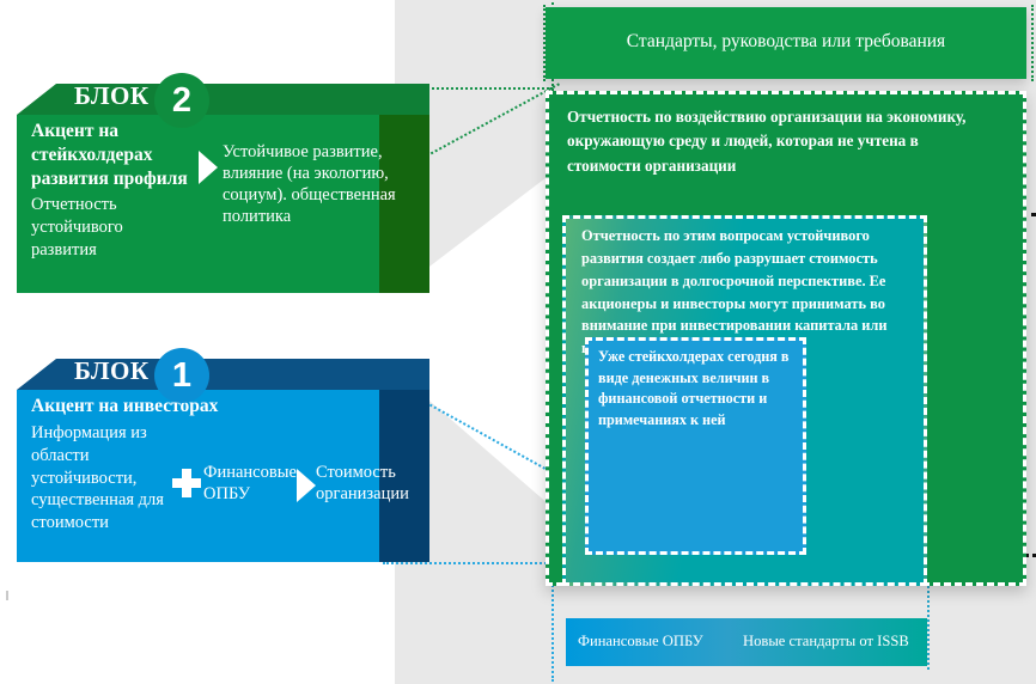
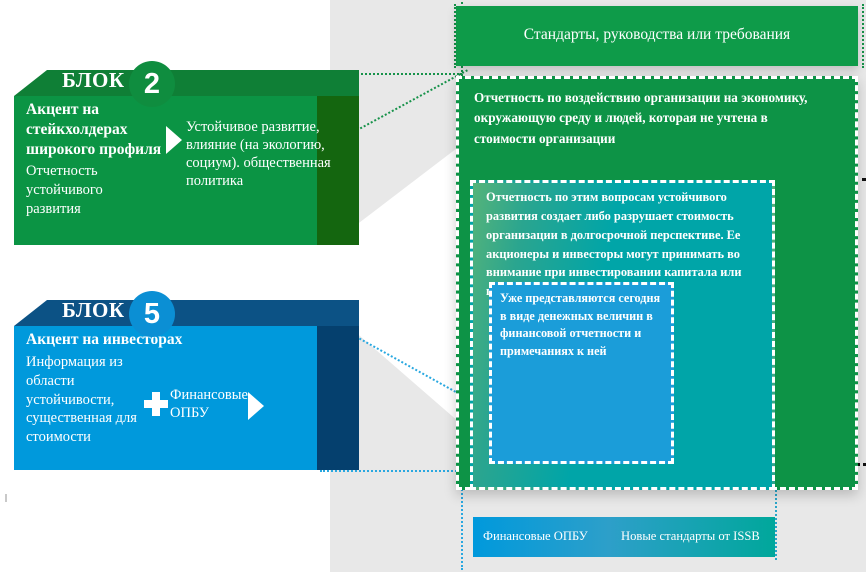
  БЛОК
  2
- Акцент на стейкхолдерах развития профиля
+ Акцент на стейкхолдерах широкого профиля
  Отчетность устойчивого развития
  Устойчивое развитие, влияние (на экологию, социум). общественная политика
  БЛОК
- 1
+ 5
  Акцент на инвесторах
  Информация из области устойчивости, существенная для стоимости
  Финансовые ОПБУ
- Стоимость организации
  Стандарты, руководства или требования
  Отчетность по воздействию организации на экономику, окружающую среду и людей, которая не учтена в стоимости организации
  Отчетность по этим вопросам устойчивого развития создает либо разрушает стоимость организации в долгосрочной перспективе. Ее акционеры и инвесторы могут принимать во внимание при инвестировании капитала или
- Уже стейкхолдерах сегодня в виде денежных величин в финансовой отчетности и примечаниях к ней
+ Уже представляются сегодня в виде денежных величин в финансовой отчетности и примечаниях к ней
  Финансовые ОПБУ
  Новые стандарты от ISSB
